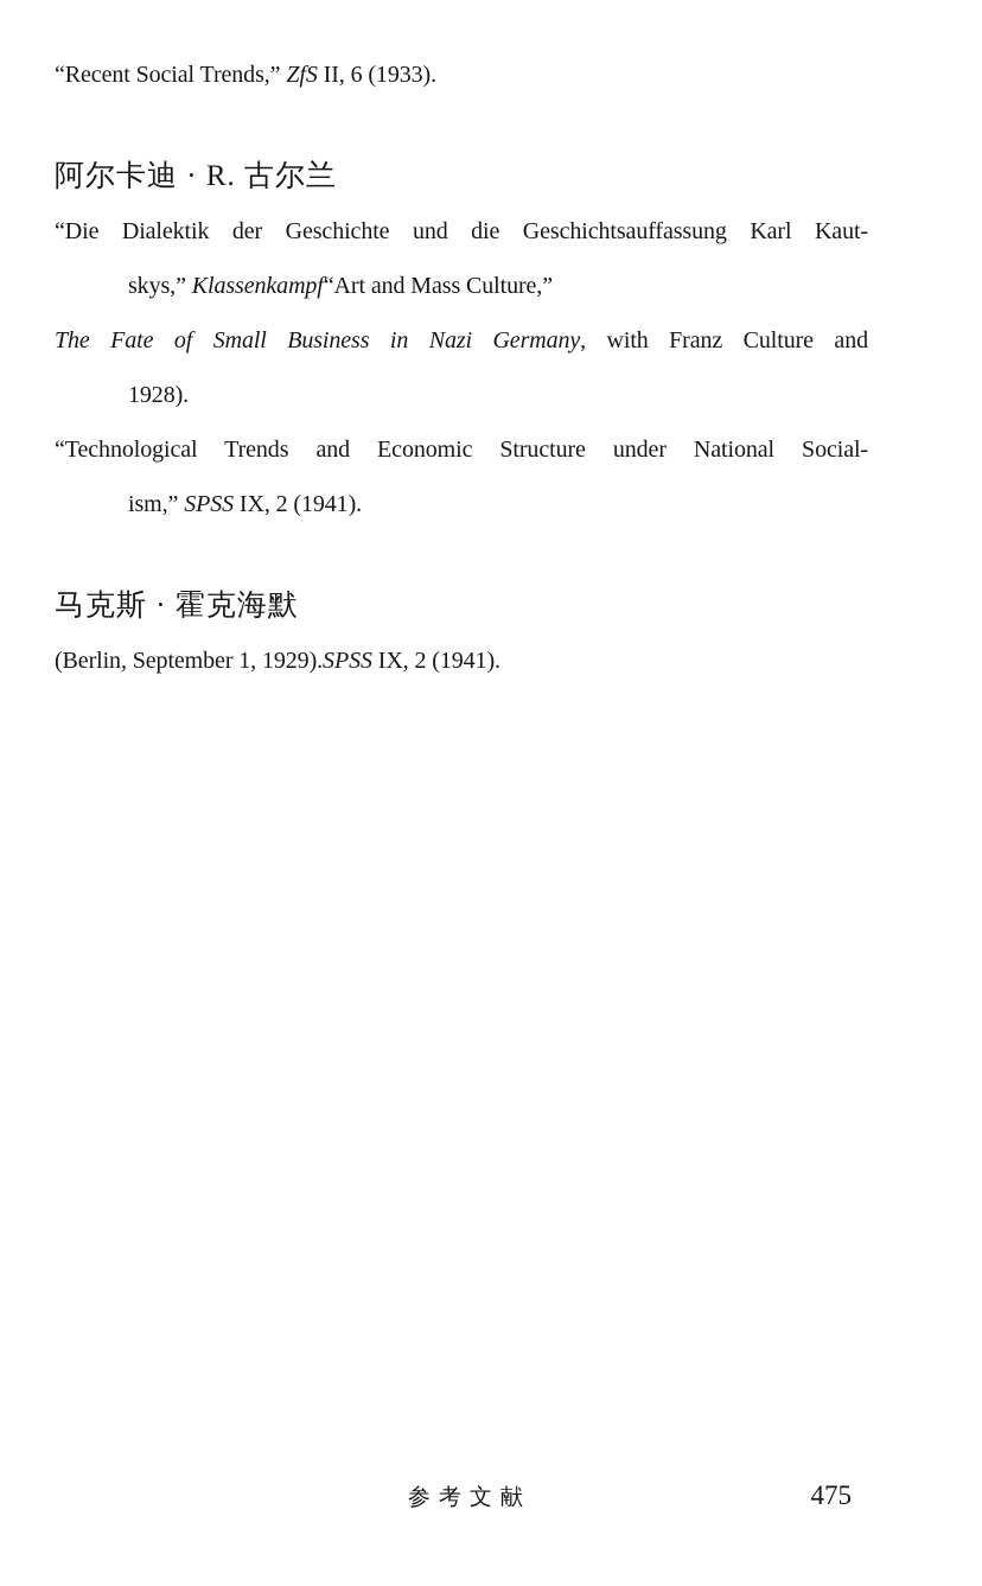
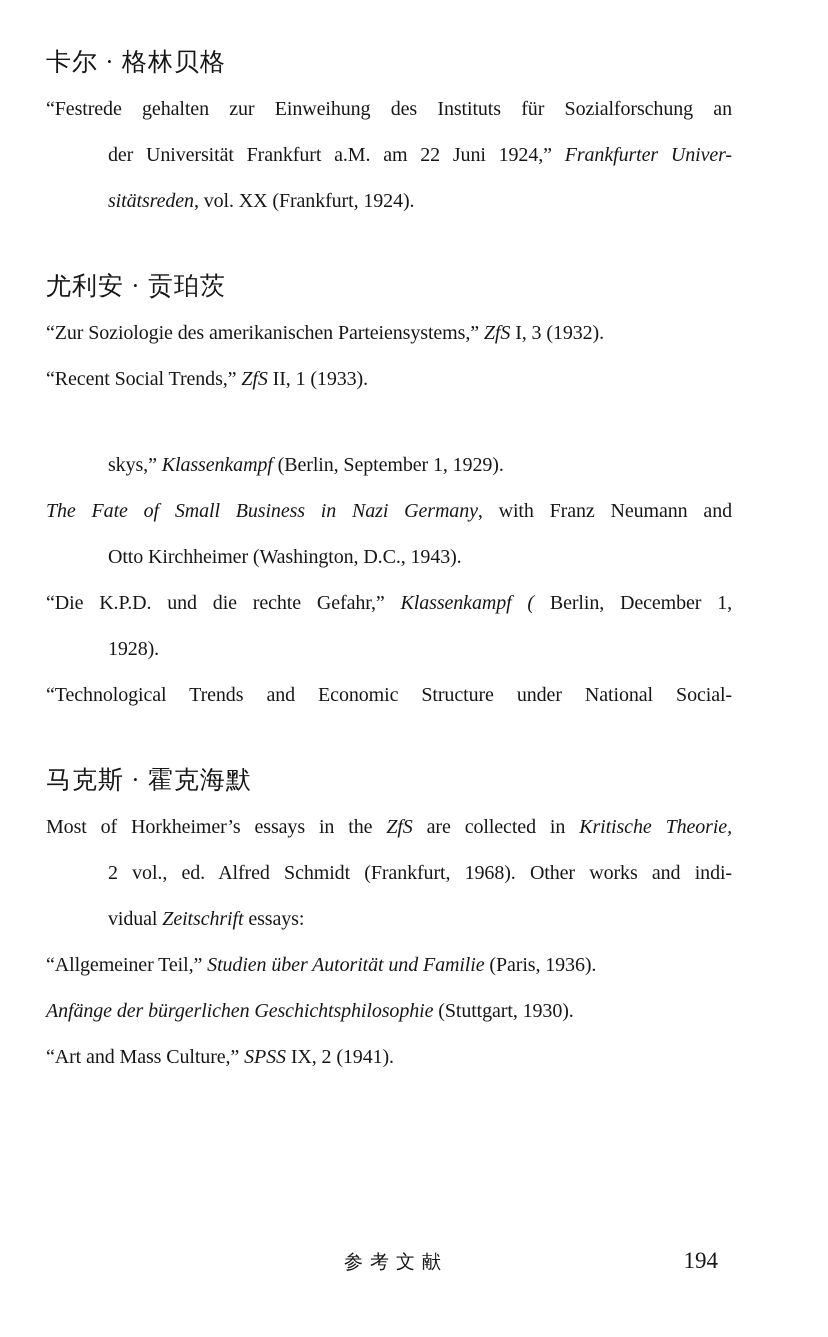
+ 卡尔 · 格林贝格
+ “Festrede gehalten zur Einweihung des Instituts für Sozialforschung an
+ der Universität Frankfurt a.M. am 22 Juni 1924,” Frankfurter Univer-
+ sitätsreden, vol. XX (Frankfurt, 1924).
+ 尤利安 · 贡珀茨
+ “Zur Soziologie des amerikanischen Parteiensystems,” ZfS I, 3 (1932).
- “Recent Social Trends,” ZfS II, 6 (1933).
+ “Recent Social Trends,” ZfS II, 1 (1933).
- 阿尔卡迪 · R. 古尔兰
- “Die Dialektik der Geschichte und die Geschichtsauffassung Karl Kaut-
- skys,” Klassenkampf“Art and Mass Culture,”
+ skys,” Klassenkampf (Berlin, September 1, 1929).
- The Fate of Small Business in Nazi Germany, with Franz Culture and
+ The Fate of Small Business in Nazi Germany, with Franz Neumann and
+ Otto Kirchheimer (Washington, D.C., 1943).
+ “Die K.P.D. und die rechte Gefahr,” Klassenkampf ( Berlin, December 1,
  1928).
  “Technological Trends and Economic Structure under National Social-
- ism,” SPSS IX, 2 (1941).
  马克斯 · 霍克海默
+ Most of Horkheimer’s essays in the ZfS are collected in Kritische Theorie,
+ 2 vol., ed. Alfred Schmidt (Frankfurt, 1968). Other works and indi-
+ vidual Zeitschrift essays:
+ “Allgemeiner Teil,” Studien über Autorität und Familie (Paris, 1936).
+ Anfänge der bürgerlichen Geschichtsphilosophie (Stuttgart, 1930).
- (Berlin, September 1, 1929).SPSS IX, 2 (1941).
+ “Art and Mass Culture,” SPSS IX, 2 (1941).
  参考文献
- 475
+ 194
